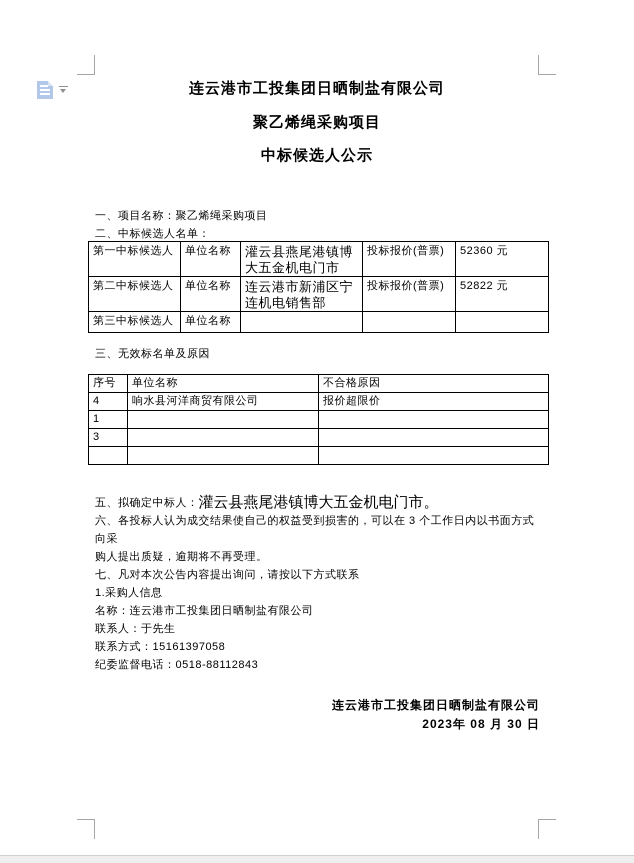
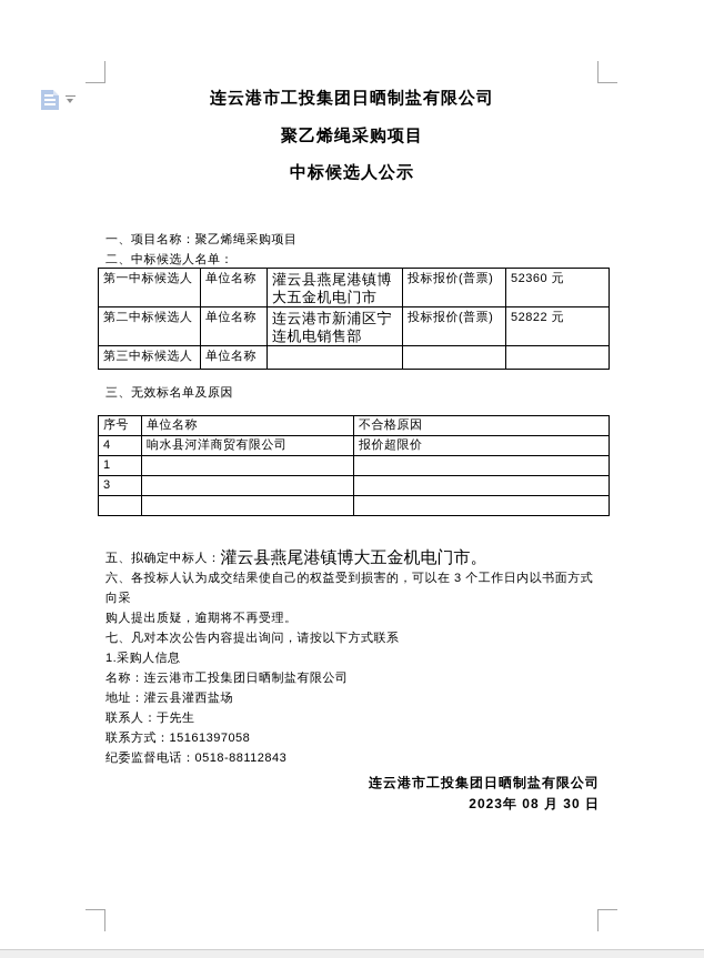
  连云港市工投集团日晒制盐有限公司
  聚乙烯绳采购项目
  中标候选人公示
  一、项目名称：聚乙烯绳采购项目
  二、中标候选人名单：
  第一中标候选人	单位名称	灌云县燕尾港镇博大五金机电门市	投标报价(普票)	52360 元
  第二中标候选人	单位名称	连云港市新浦区宁连机电销售部	投标报价(普票)	52822 元
  第三中标候选人	单位名称
  三、无效标名单及原因
  序号	单位名称	不合格原因
  4	响水县河洋商贸有限公司	报价超限价
  1
  3
  五、拟确定中标人：灌云县燕尾港镇博大五金机电门市。
  六、各投标人认为成交结果使自己的权益受到损害的，可以在 3 个工作日内以书面方式向采
  购人提出质疑，逾期将不再受理。
  七、凡对本次公告内容提出询问，请按以下方式联系
  1.采购人信息
  名称：连云港市工投集团日晒制盐有限公司
+ 地址：灌云县灌西盐场
  联系人：于先生
  联系方式：15161397058
  纪委监督电话：0518-88112843
  连云港市工投集团日晒制盐有限公司
  2023年 08 月 30 日
